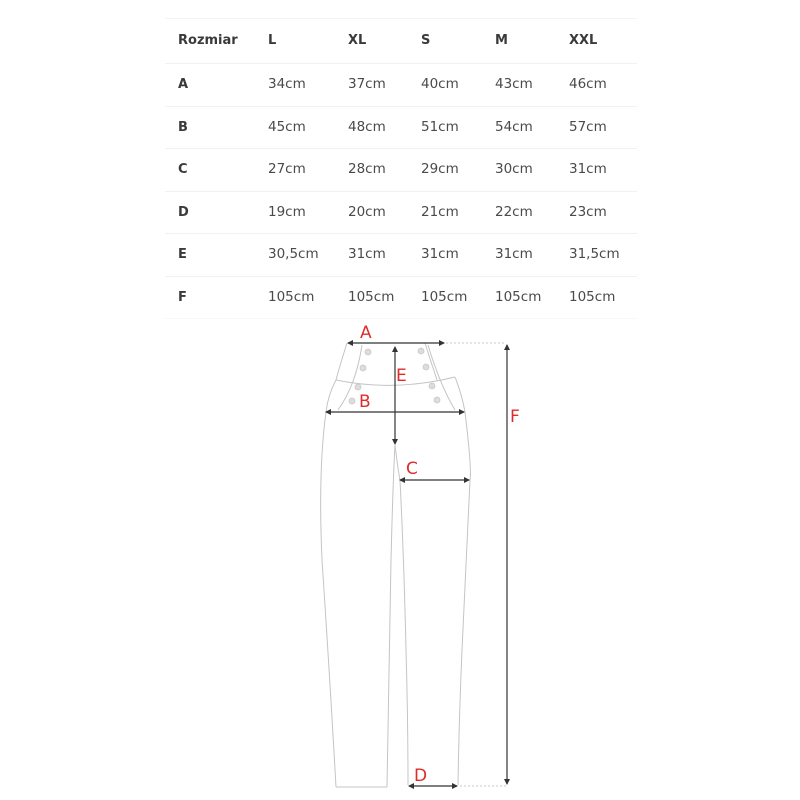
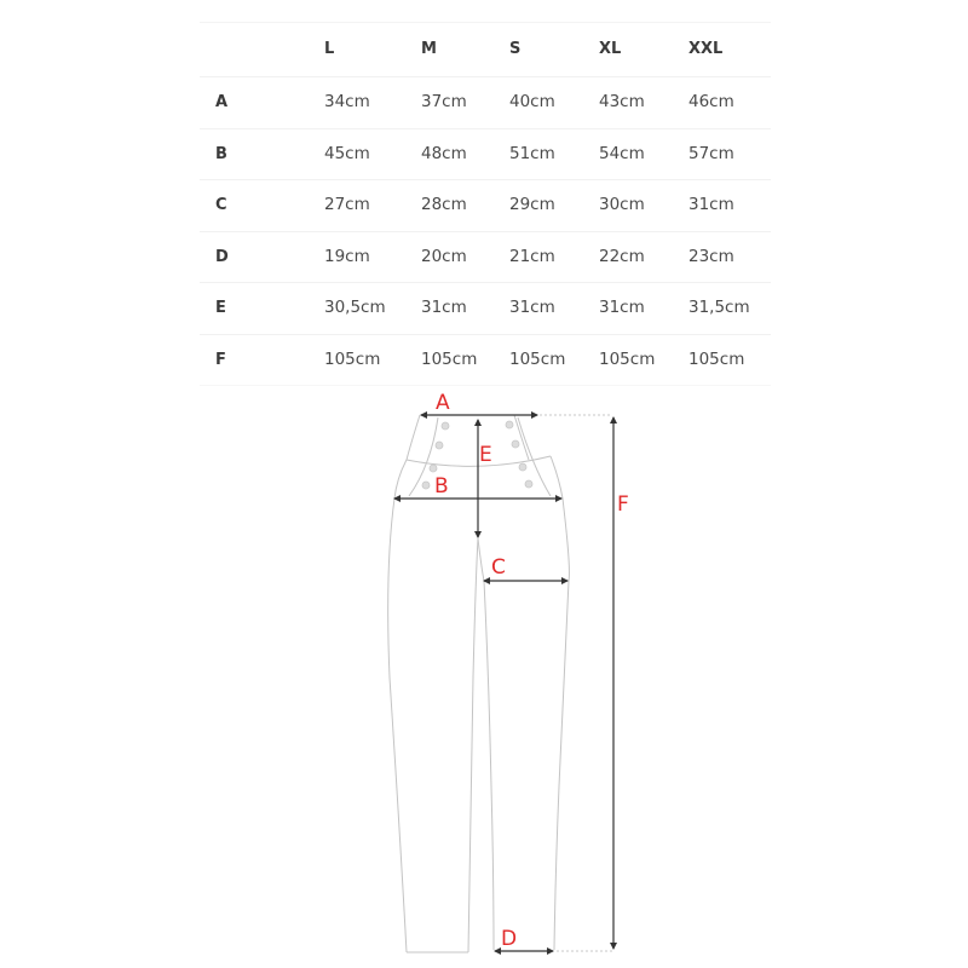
- Rozmiar
  L
- XL
+ M
  S
- M
+ XL
  XXL
  A
  34cm
  37cm
  40cm
  43cm
  46cm
  B
  45cm
  48cm
  51cm
  54cm
  57cm
  C
  27cm
  28cm
  29cm
  30cm
  31cm
  D
  19cm
  20cm
  21cm
  22cm
  23cm
  E
  30,5cm
  31cm
  31cm
  31cm
  31,5cm
  F
  105cm
  105cm
  105cm
  105cm
  105cm
  A
  F
  E
  B
  C
  D
